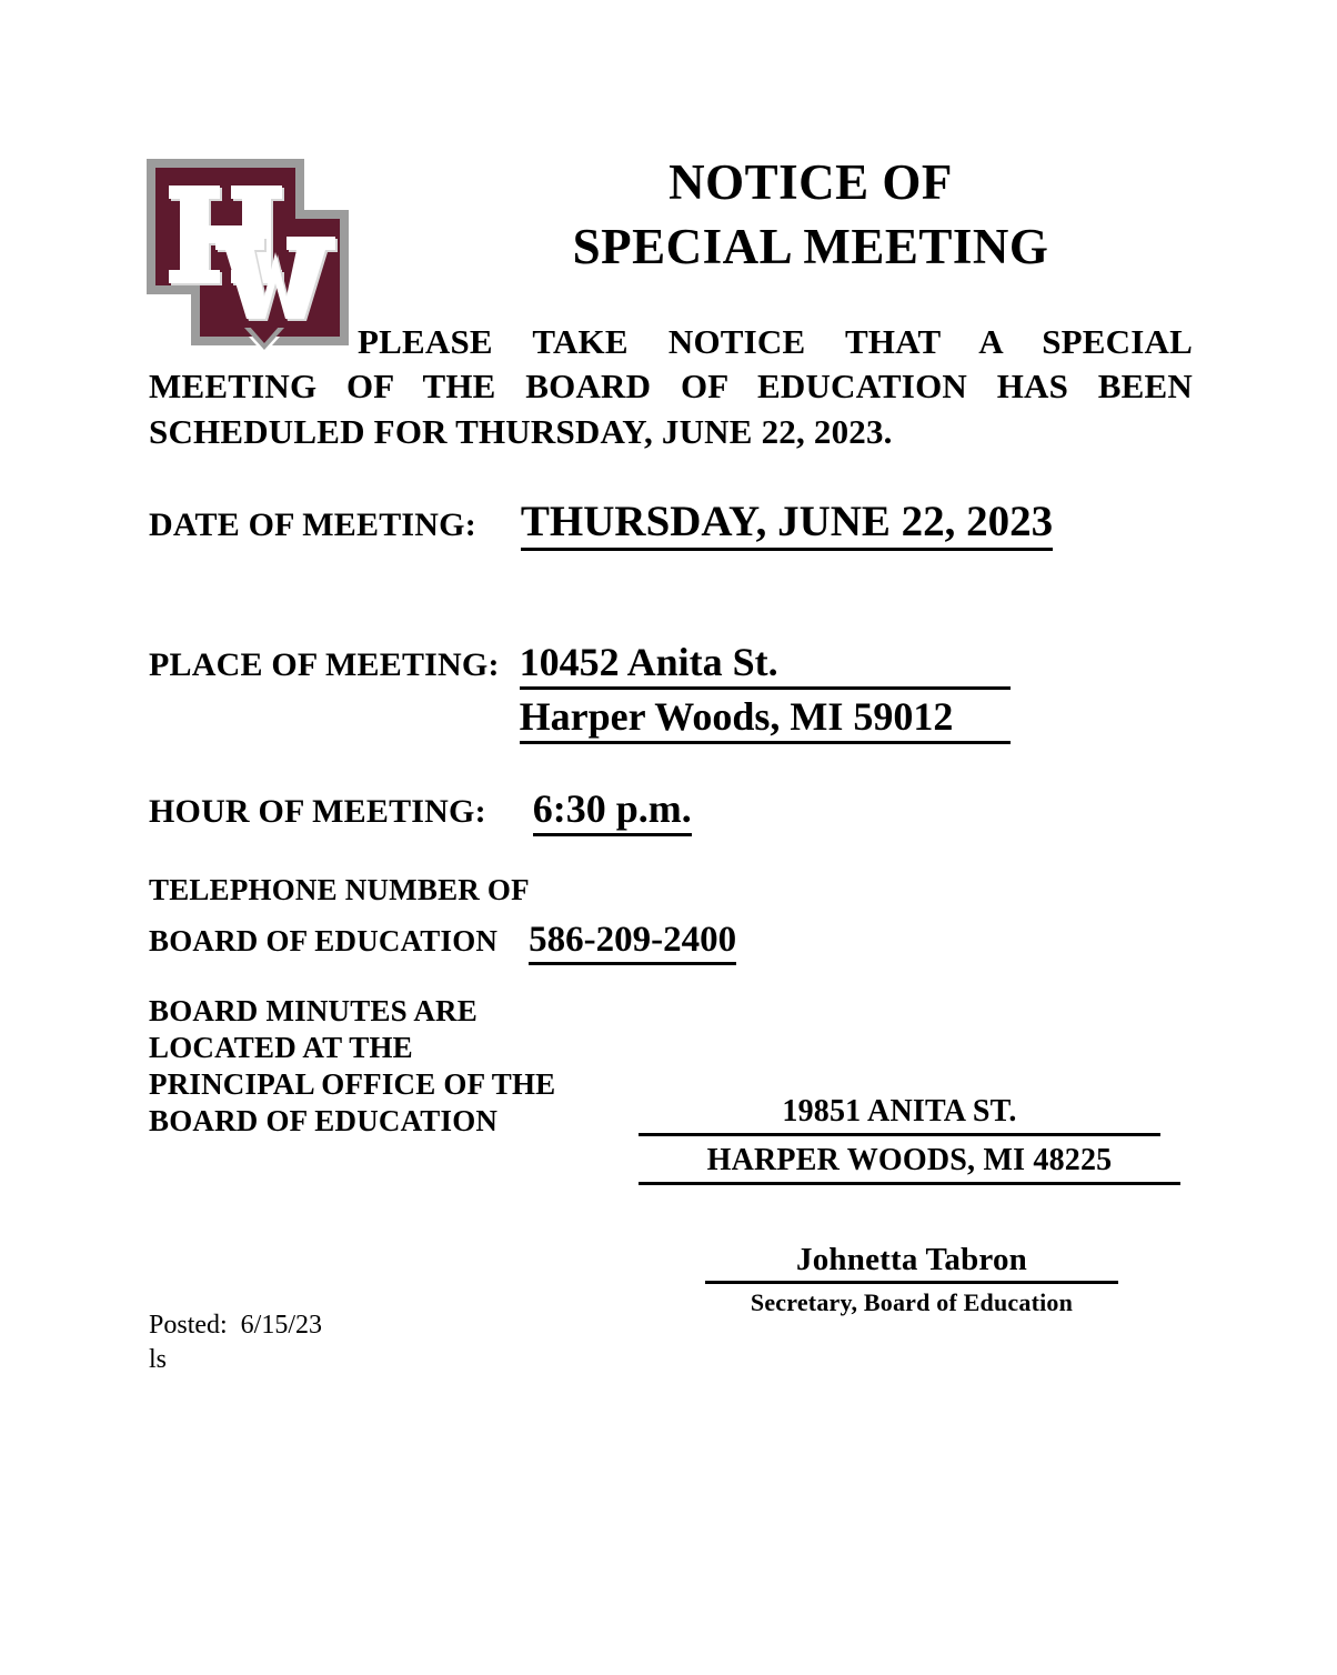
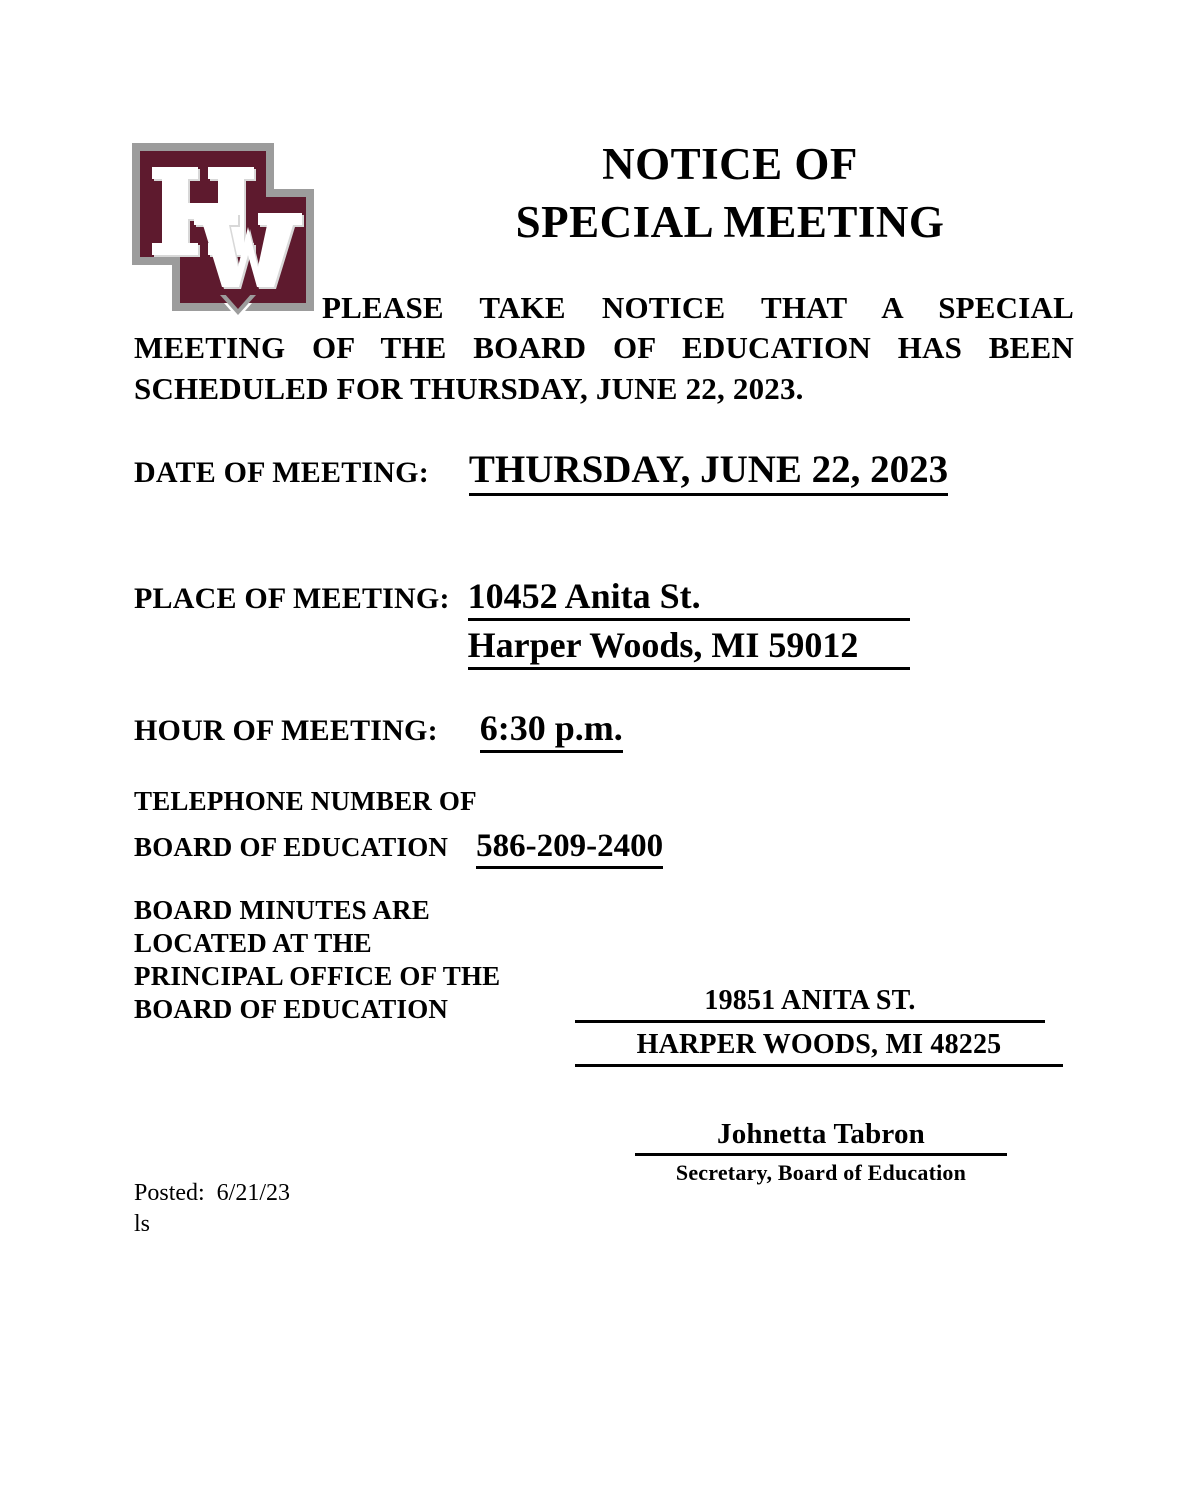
  NOTICE OF
  SPECIAL MEETING
  PLEASE TAKE NOTICE THAT A SPECIAL
  MEETING OF THE BOARD OF EDUCATION HAS BEEN
  SCHEDULED FOR THURSDAY, JUNE 22, 2023.
  DATE OF MEETING:
  THURSDAY, JUNE 22, 2023
  PLACE OF MEETING:
  10452 Anita St.
  Harper Woods, MI 59012
  HOUR OF MEETING:
  6:30 p.m.
  TELEPHONE NUMBER OF
  BOARD OF EDUCATION
  586-209-2400
  BOARD MINUTES ARE
  LOCATED AT THE
  PRINCIPAL OFFICE OF THE
  BOARD OF EDUCATION
  19851 ANITA ST.
  HARPER WOODS, MI 48225
  Johnetta Tabron
  Secretary, Board of Education
- Posted: 6/15/23
+ Posted: 6/21/23
  ls
